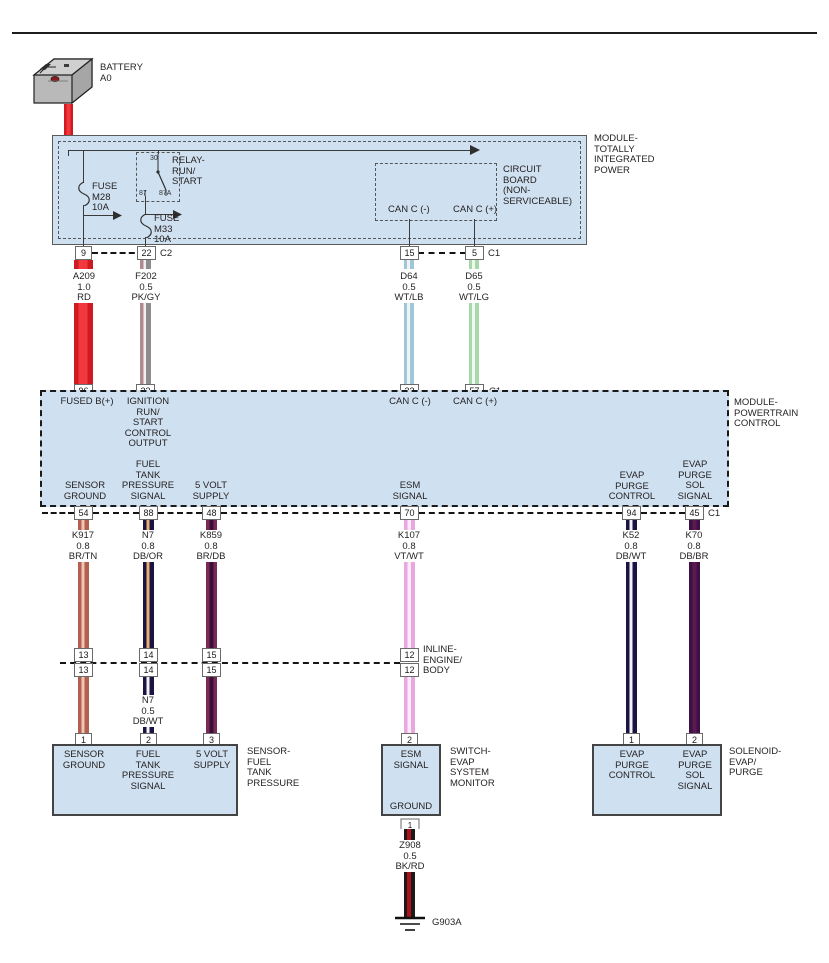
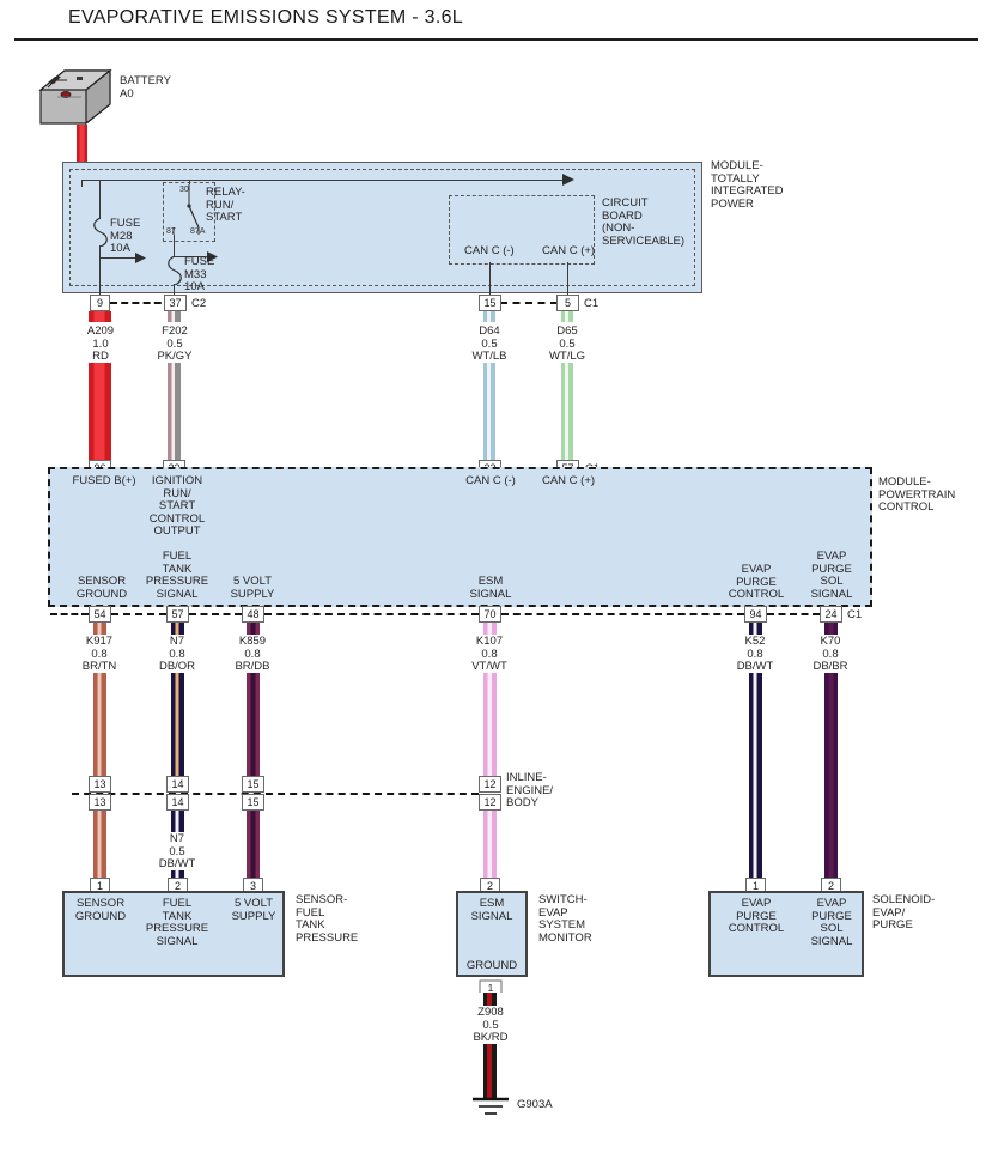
+ EVAPORATIVE EMISSIONS SYSTEM - 3.6L
  BATTERY
  A0
  MODULE-
  TOTALLY
  INTEGRATED
  POWER
  FUSE
  M28
  10A
  RELAY-
  RUN/
  START
  FUSE
  M33
  10A
  CIRCUIT
  BOARD
  (NON-
  SERVICEABLE)
  CAN C (-)
  CAN C (+)
  9
- 22
+ 37
  C2
  15
  5
  C1
  A209
  1.0
  RD
  F202
  0.5
  PK/GY
  D64
  0.5
  WT/LB
  D65
  0.5
  WT/LG
  MODULE-
  POWERTRAIN
  CONTROL
  FUSED B(+)
  IGNITION
  RUN/
  START
  CONTROL
  OUTPUT
  CAN C (-)
  CAN C (+)
  SENSOR
  GROUND
  FUEL
  TANK
  PRESSURE
  SIGNAL
  5 VOLT
  SUPPLY
  ESM
  SIGNAL
  EVAP
  PURGE
  CONTROL
  EVAP
  PURGE
  SOL
  SIGNAL
  54
- 88
+ 57
  48
  70
  94
- 45
+ 24
  C1
  K917
  0.8
  BR/TN
  N7
  0.8
  DB/OR
  K859
  0.8
  BR/DB
  K107
  0.8
  VT/WT
  K52
  0.8
  DB/WT
  K70
  0.8
  DB/BR
  13
  13
  14
  14
  15
  15
  12
  12
  INLINE-
  ENGINE/
  BODY
  N7
  0.5
  DB/WT
  1
  2
  3
  SENSOR
  GROUND
  FUEL
  TANK
  PRESSURE
  SIGNAL
  5 VOLT
  SUPPLY
  SENSOR-
  FUEL
  TANK
  PRESSURE
  2
  ESM
  SIGNAL
  GROUND
  SWITCH-
  EVAP
  SYSTEM
  MONITOR
  1
  Z908
  0.5
  BK/RD
  G903A
  1
  2
  EVAP
  PURGE
  CONTROL
  EVAP
  PURGE
  SOL
  SIGNAL
  SOLENOID-
  EVAP/
  PURGE
